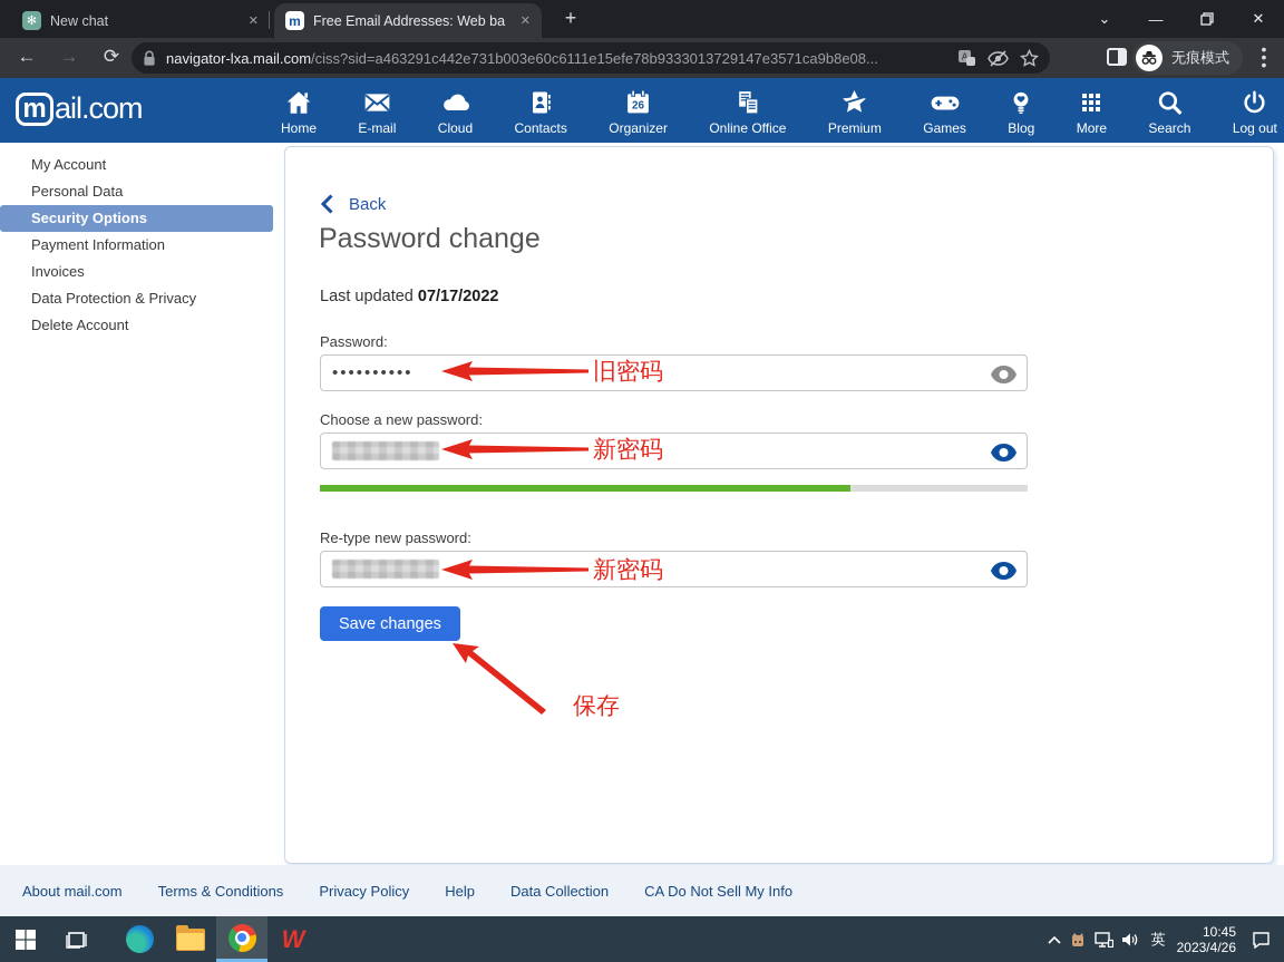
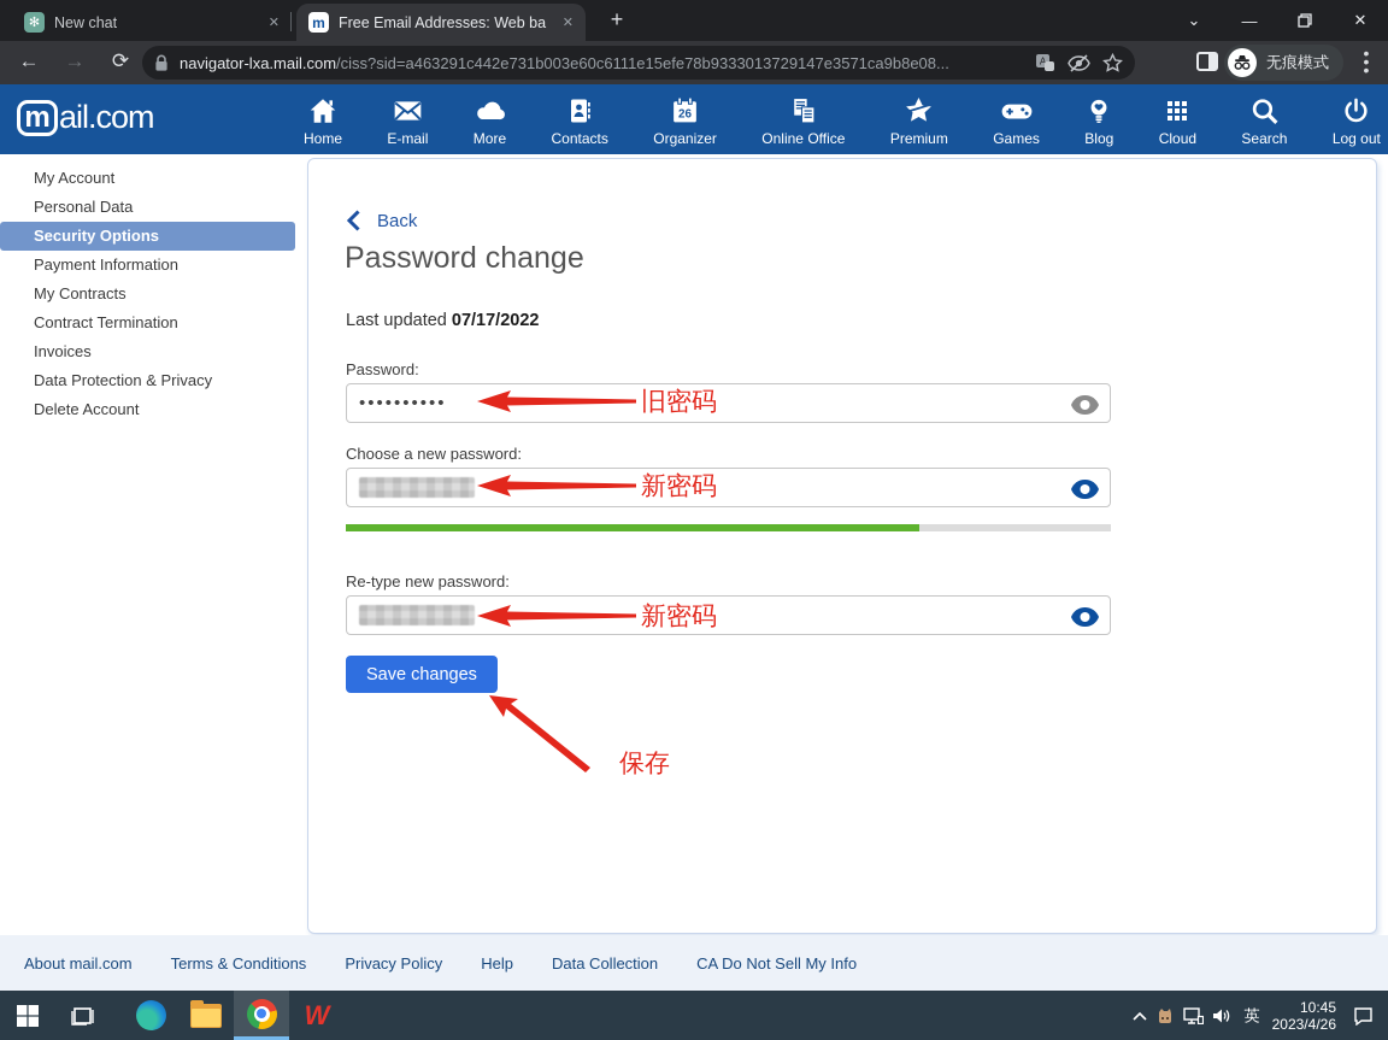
  ✻
  New chat
  ✕
  m
  Free Email Addresses: Web ba
  ✕
  +
  ⌄
  —
  ✕
  ←
  →
  ⟳
  navigator-lxa.mail.com
  /ciss?sid=a463291c442e731b003e60c6111e15efe78b9333013729147e3571ca9b8e08...
  A
  无痕模式
  •
  •
  •
  m
  ail.com
  Home
  E-mail
- Cloud
+ More
  Contacts
  26
  Organizer
  Online Office
  Premium
  Games
  Blog
- More
+ Cloud
  Search
  Log out
  My Account
  Personal Data
  Security Options
  Payment Information
+ My Contracts
+ Contract Termination
  Invoices
  Data Protection & Privacy
  Delete Account
  Back
  Password change
  Last updated 07/17/2022
  Password:
  ••••••••••
  Choose a new password:
  Re-type new password:
  Save changes
  旧密码
  新密码
  新密码
  保存
  About mail.com
  Terms & Conditions
  Privacy Policy
  Help
  Data Collection
  CA Do Not Sell My Info
  W
  英
  10:45
  2023/4/26
